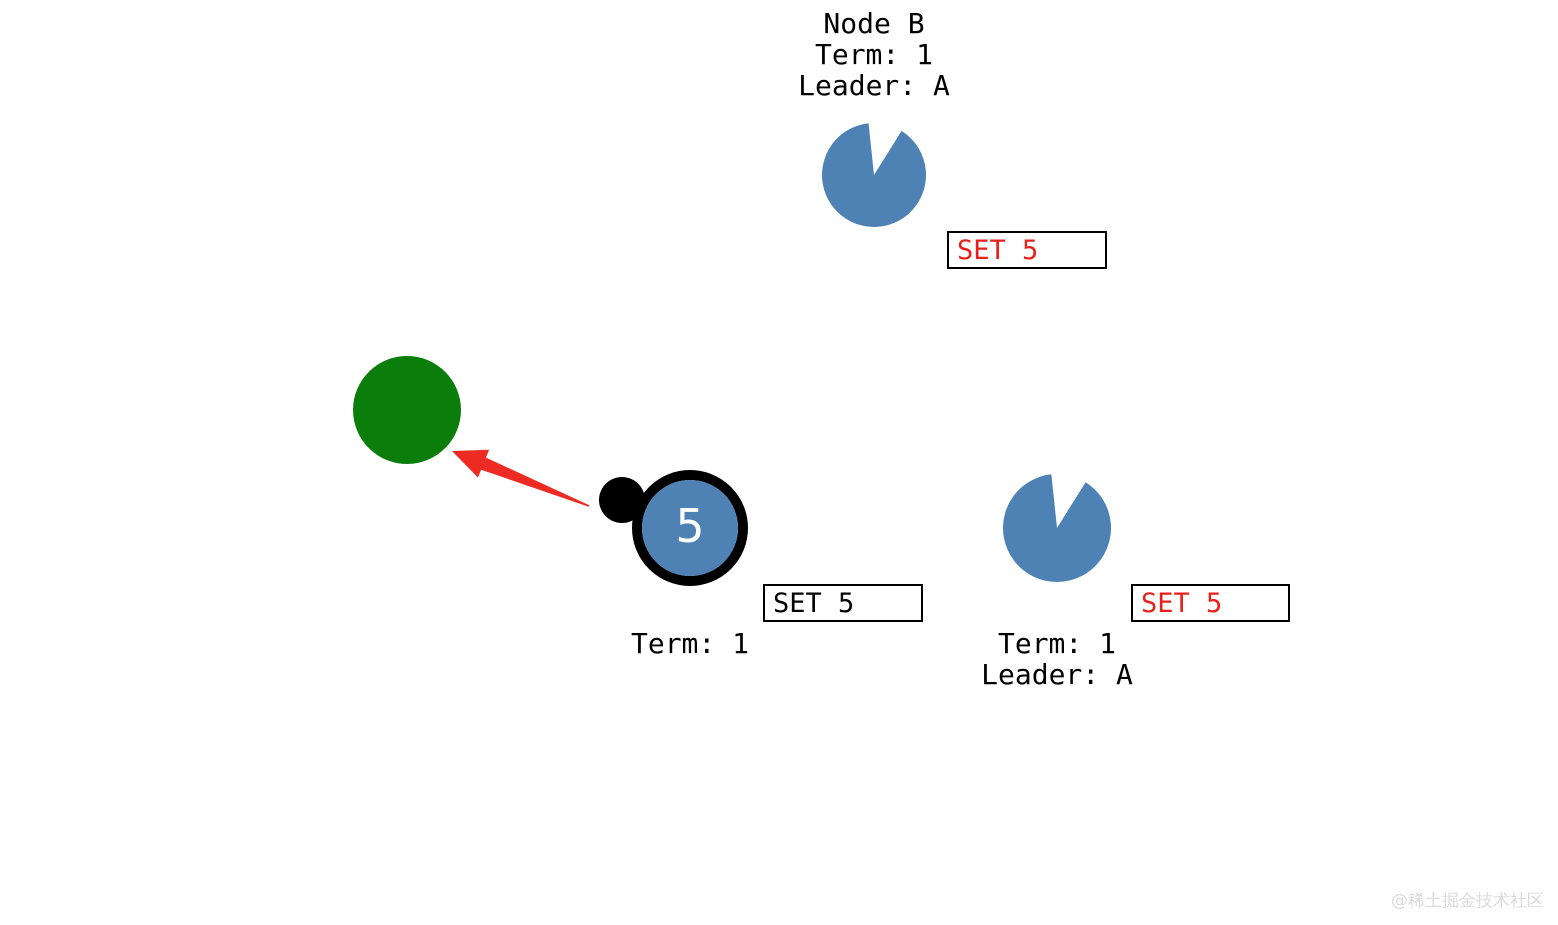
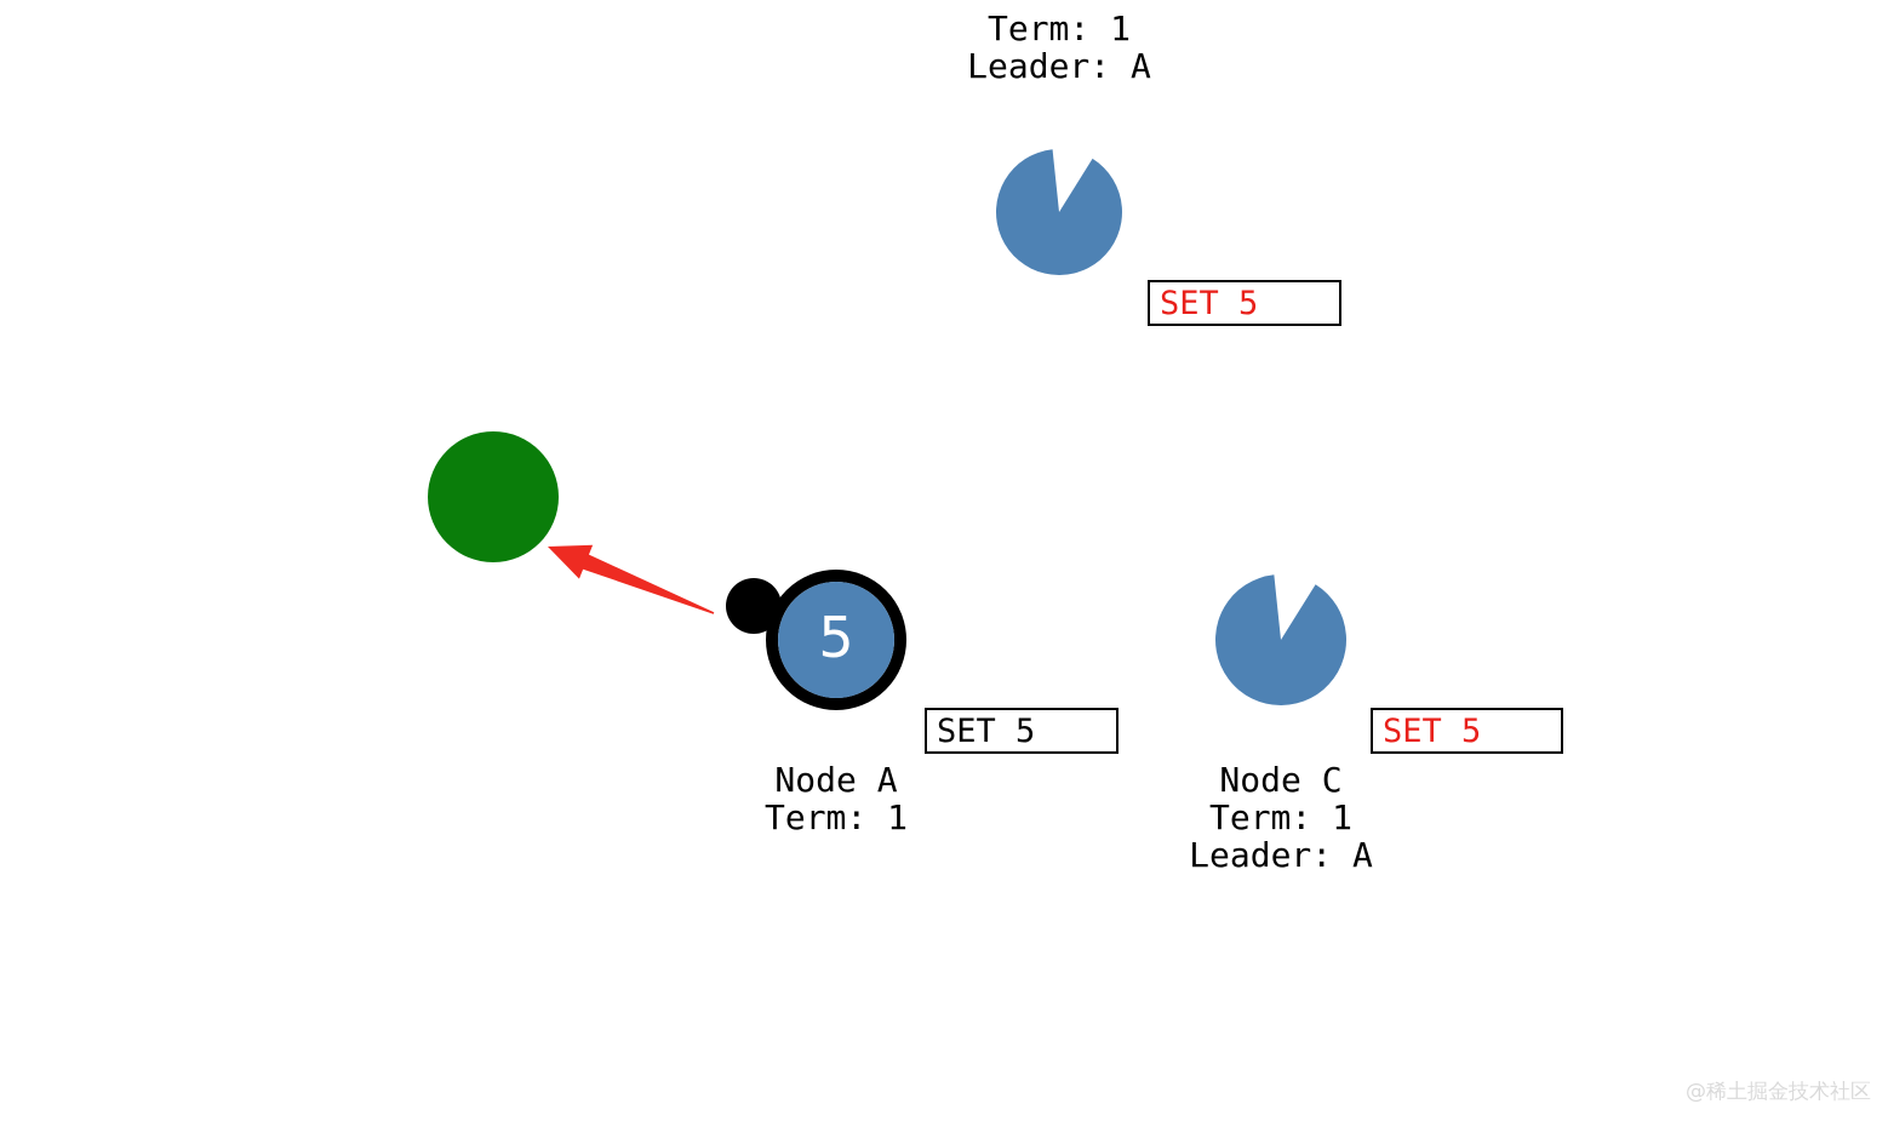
- Node B
  Term: 1
  Leader: A
+ Node A
  Term: 1
+ Node C
  Term: 1
  Leader: A
  5
  SET 5
  SET 5
  SET 5
  @稀土掘金技术社区
